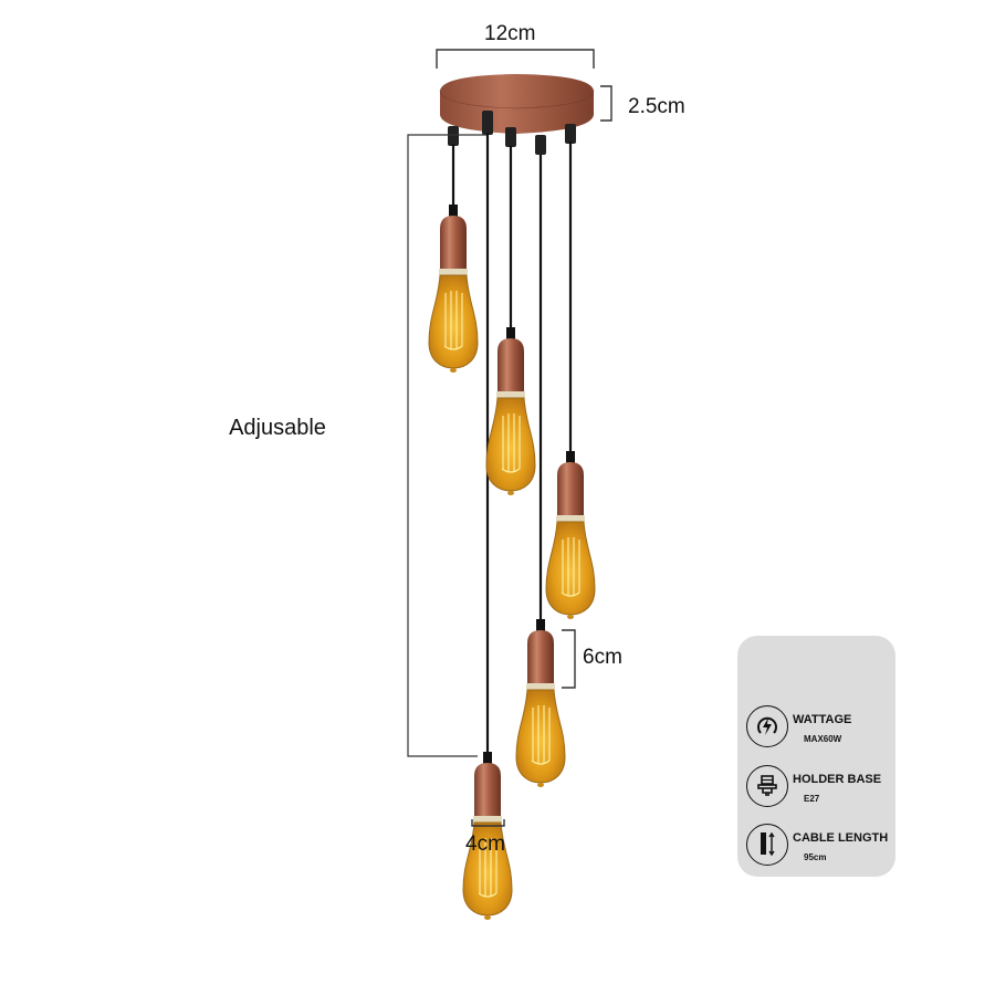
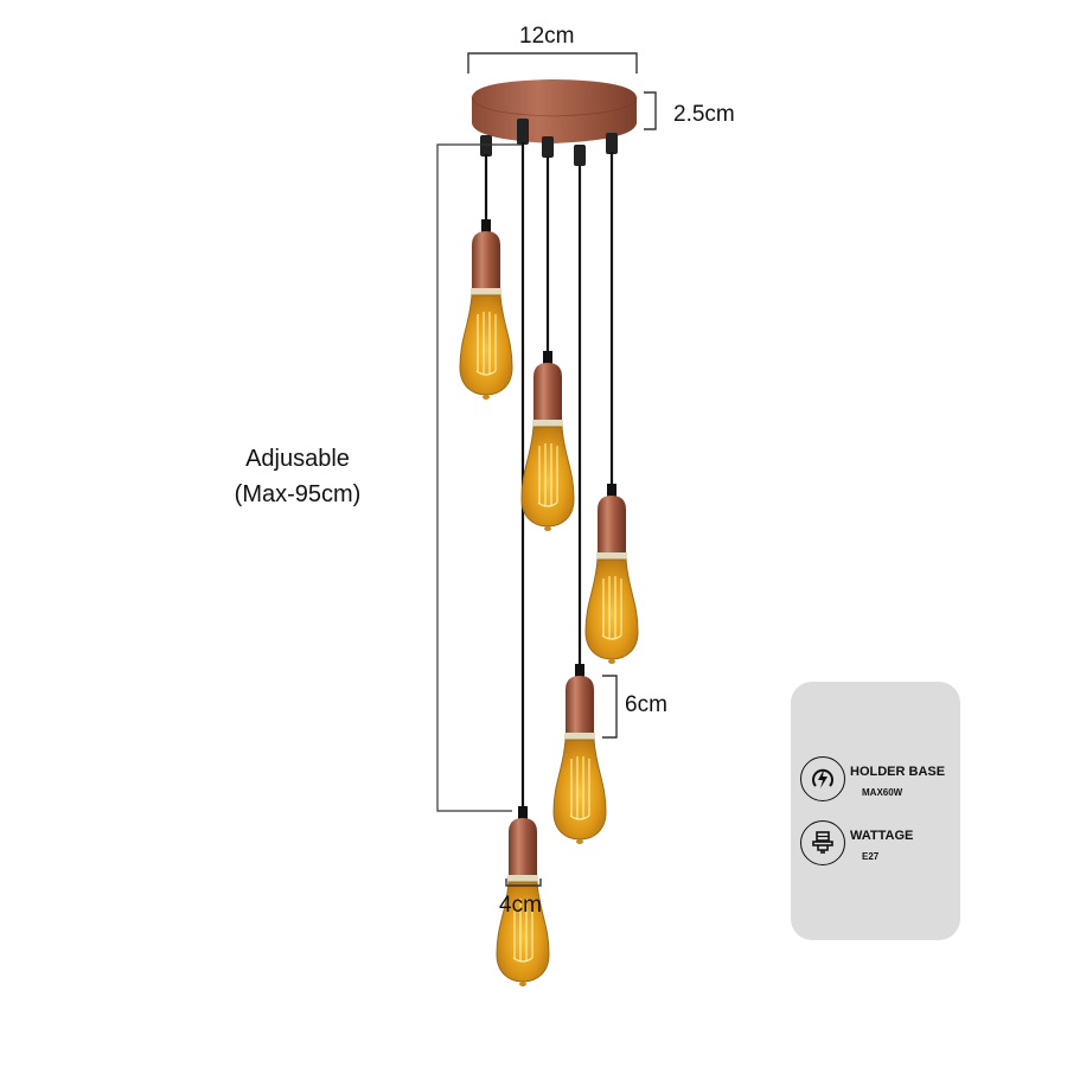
  12cm
  2.5cm
  6cm
  4cm
  Adjusable
+ (Max-95cm)
- WATTAGE
+ HOLDER BASE
  MAX60W
- HOLDER BASE
+ WATTAGE
  E27
- CABLE LENGTH
- 95cm
